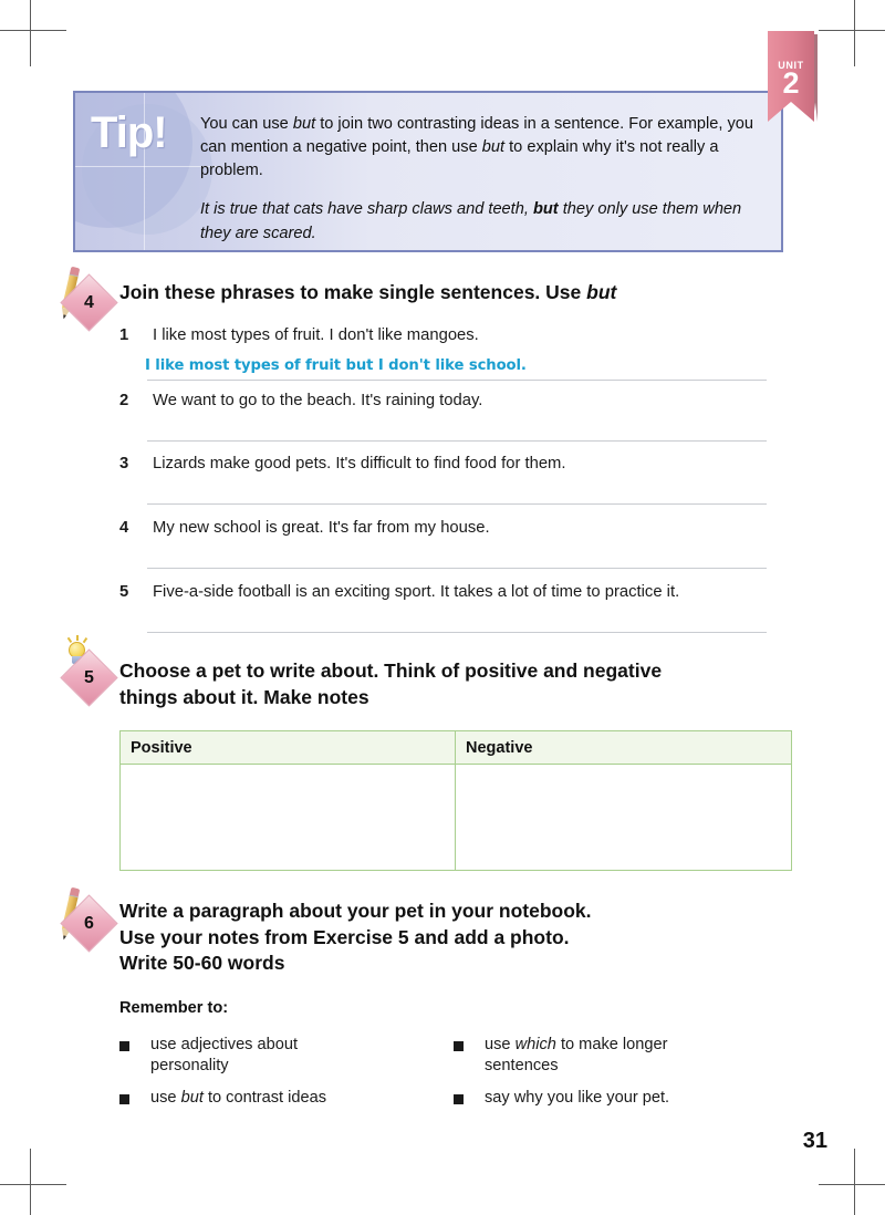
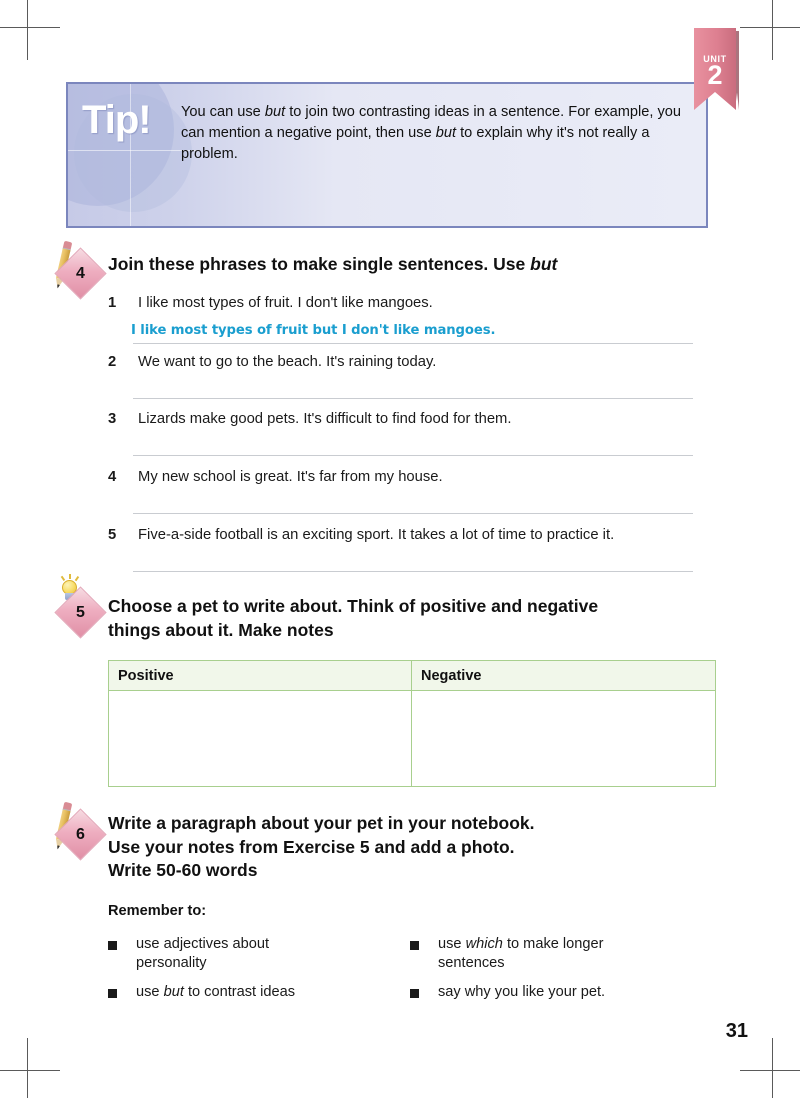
  UNIT
  2
  Tip!
  You can use but to join two contrasting ideas in a sentence. For example, you can mention a negative point, then use but to explain why it's not really a problem.
- It is true that cats have sharp claws and teeth, but they only use them when they are scared.
  4
  Join these phrases to make single sentences. Use but
  1
  I like most types of fruit. I don't like mangoes.
- I like most types of fruit but I don't like school.
+ I like most types of fruit but I don't like mangoes.
  2
  We want to go to the beach. It's raining today.
  3
  Lizards make good pets. It's difficult to find food for them.
  4
  My new school is great. It's far from my house.
  5
  Five-a-side football is an exciting sport. It takes a lot of time to practice it.
  5
  Choose a pet to write about. Think of positive and negative
  things about it. Make notes
  Positive
  Negative
  6
  Write a paragraph about your pet in your notebook.
  Use your notes from Exercise 5 and add a photo.
  Write 50-60 words
  Remember to:
  use adjectives about personality
  use but to contrast ideas
  use which to make longer sentences
  say why you like your pet.
  31
